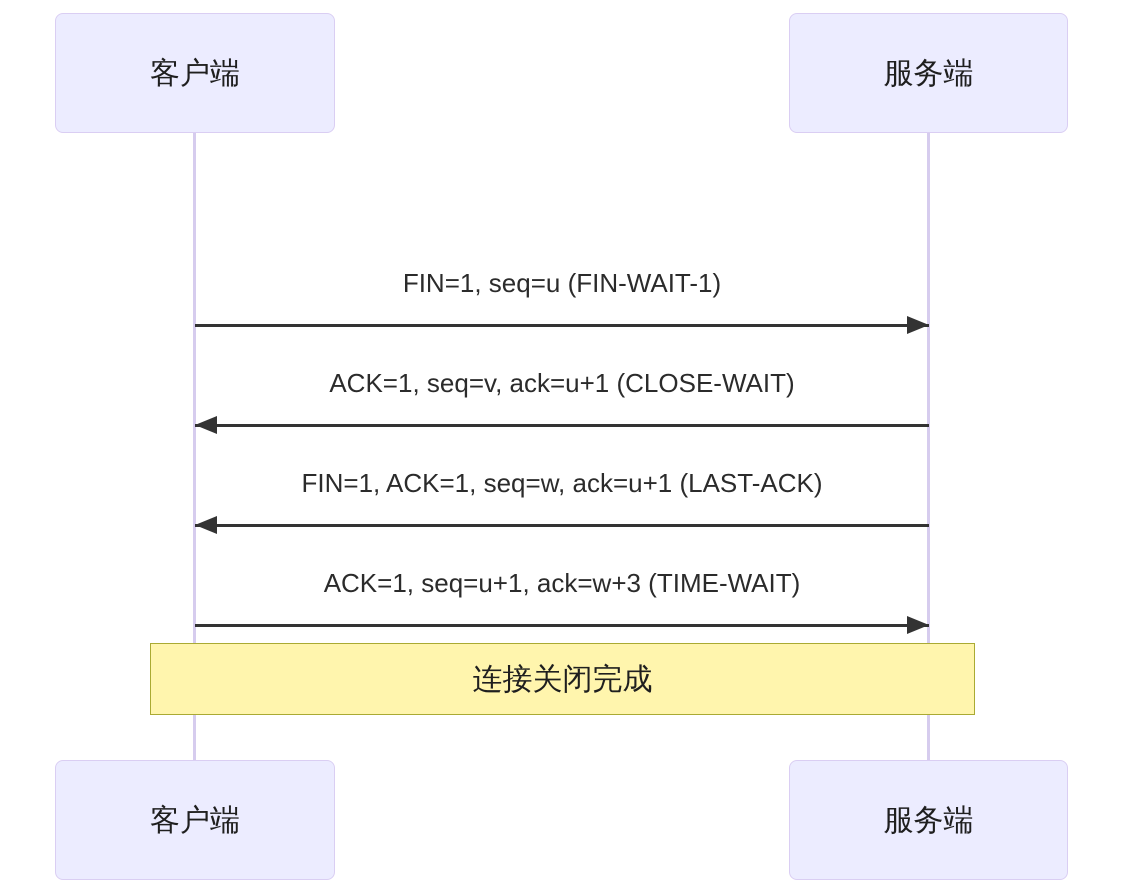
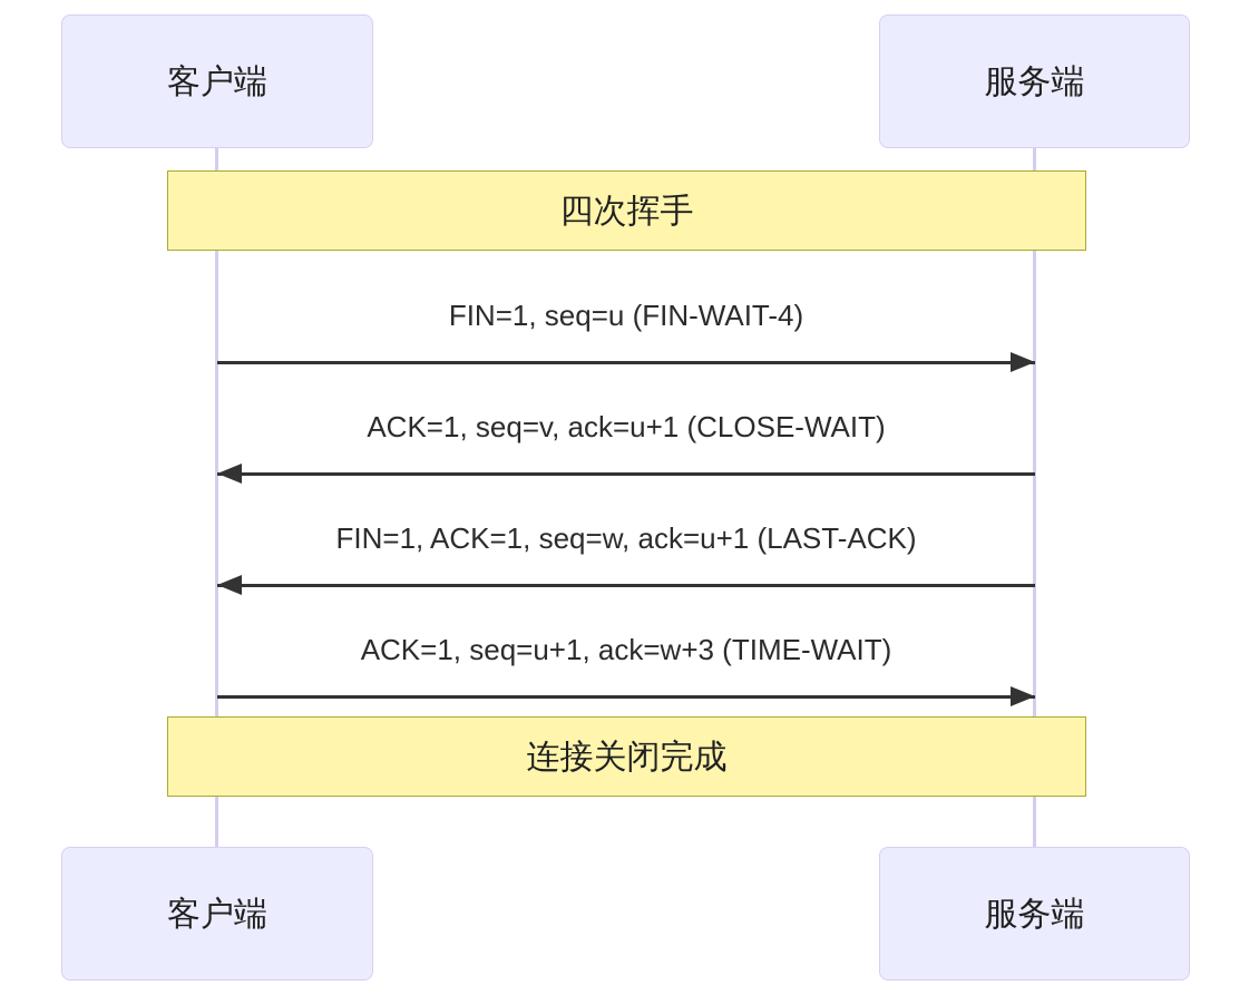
  客户端
  服务端
+ 四次挥手
- FIN=1, seq=u (FIN-WAIT-1)
+ FIN=1, seq=u (FIN-WAIT-4)
  ACK=1, seq=v, ack=u+1 (CLOSE-WAIT)
  FIN=1, ACK=1, seq=w, ack=u+1 (LAST-ACK)
  ACK=1, seq=u+1, ack=w+3 (TIME-WAIT)
  连接关闭完成
  客户端
  服务端
